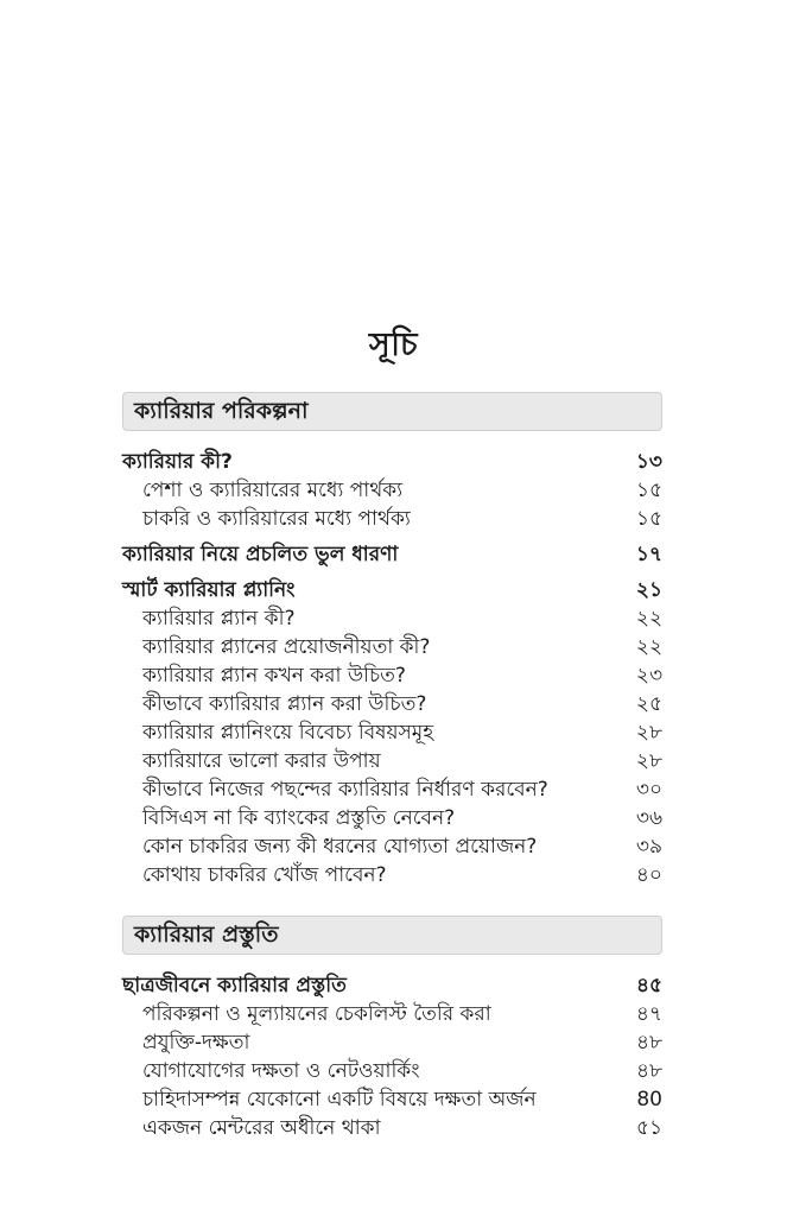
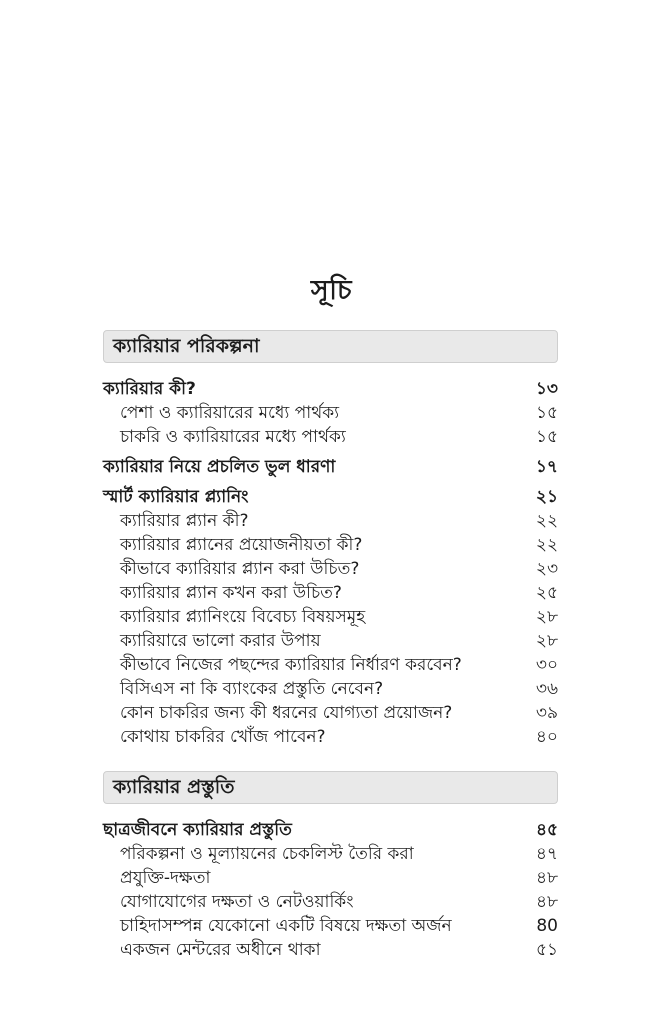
  সূচি
  ক্যারিয়ার পরিকল্পনা
  ক্যারিয়ার কী?
  ১৩
  পেশা ও ক্যারিয়ারের মধ্যে পার্থক্য
  ১৫
  চাকরি ও ক্যারিয়ারের মধ্যে পার্থক্য
  ১৫
  ক্যারিয়ার নিয়ে প্রচলিত ভুল ধারণা
  ১৭
  স্মার্ট ক্যারিয়ার প্ল্যানিং
  ২১
  ক্যারিয়ার প্ল্যান কী?
  ২২
  ক্যারিয়ার প্ল্যানের প্রয়োজনীয়তা কী?
  ২২
- ক্যারিয়ার প্ল্যান কখন করা উচিত?
+ কীভাবে ক্যারিয়ার প্ল্যান করা উচিত?
  ২৩
- কীভাবে ক্যারিয়ার প্ল্যান করা উচিত?
+ ক্যারিয়ার প্ল্যান কখন করা উচিত?
  ২৫
  ক্যারিয়ার প্ল্যানিংয়ে বিবেচ্য বিষয়সমূহ
  ২৮
  ক্যারিয়ারে ভালো করার উপায়
  ২৮
  কীভাবে নিজের পছন্দের ক্যারিয়ার নির্ধারণ করবেন?
  ৩০
  বিসিএস না কি ব্যাংকের প্রস্তুতি নেবেন?
  ৩৬
  কোন চাকরির জন্য কী ধরনের যোগ্যতা প্রয়োজন?
  ৩৯
  কোথায় চাকরির খোঁজ পাবেন?
  ৪০
  ক্যারিয়ার প্রস্তুতি
  ছাত্রজীবনে ক্যারিয়ার প্রস্তুতি
  ৪৫
  পরিকল্পনা ও মূল্যায়নের চেকলিস্ট তৈরি করা
  ৪৭
  প্রযুক্তি-দক্ষতা
  ৪৮
  যোগাযোগের দক্ষতা ও নেটওয়ার্কিং
  ৪৮
  চাহিদাসম্পন্ন যেকোনো একটি বিষয়ে দক্ষতা অর্জন
  80
  একজন মেন্টরের অধীনে থাকা
  ৫১
